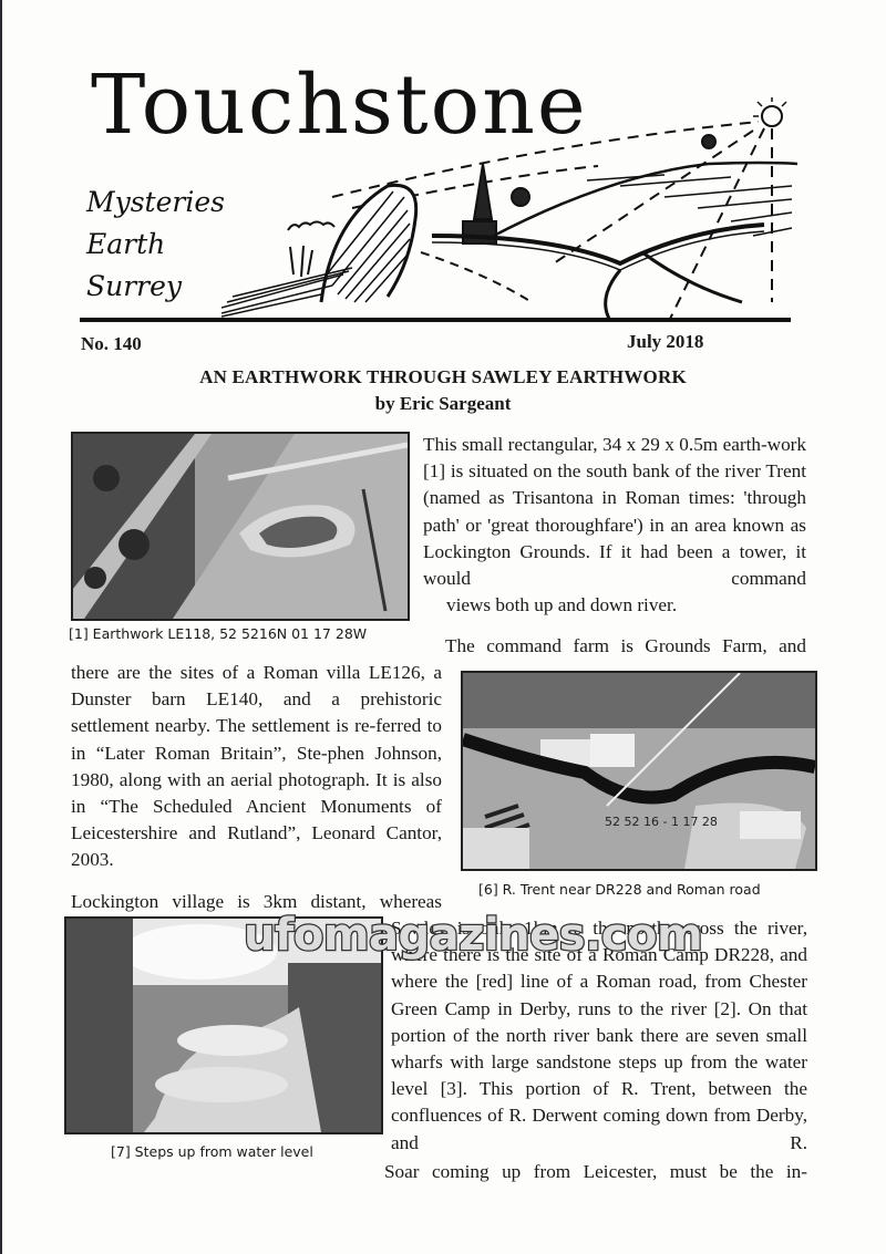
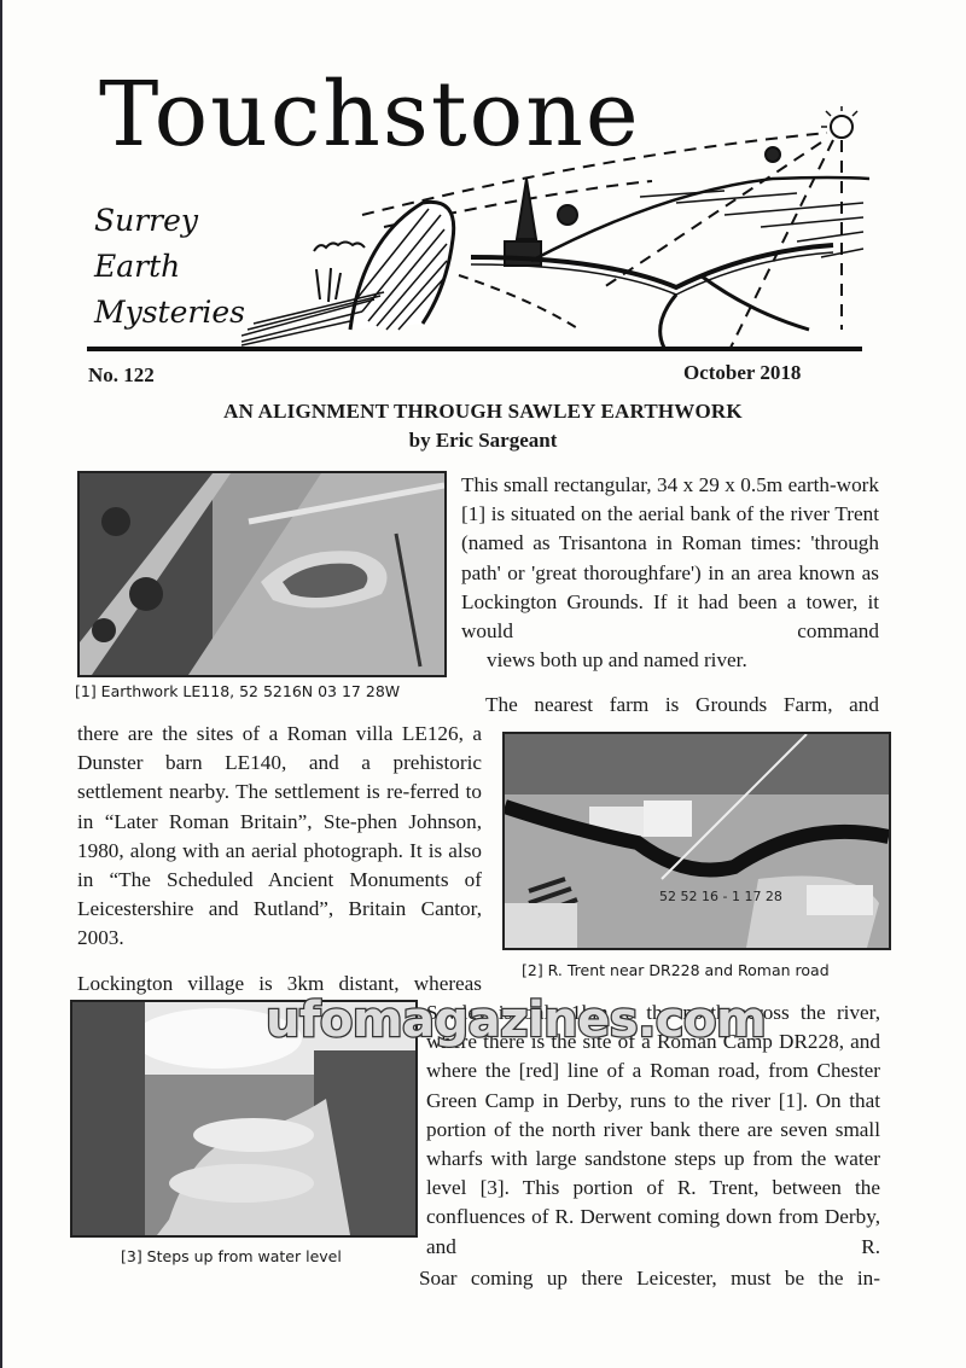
  Touchstone
- Mysteries
+ Surrey
  Earth
- Surrey
+ Mysteries
- No. 140
+ No. 122
- July 2018
+ October 2018
- AN EARTHWORK THROUGH SAWLEY EARTHWORK
+ AN ALIGNMENT THROUGH SAWLEY EARTHWORK
  by Eric Sargeant
- [1] Earthwork LE118, 52 5216N 01 17 28W
+ [1] Earthwork LE118, 52 5216N 03 17 28W
- This small rectangular, 34 x 29 x 0.5m earth-work [1] is situated on the south bank of the river Trent (named as Trisantona in Roman times: 'through path' or 'great thoroughfare') in an area known as Lockington Grounds. If it had been a tower, it would command
+ This small rectangular, 34 x 29 x 0.5m earth-work [1] is situated on the aerial bank of the river Trent (named as Trisantona in Roman times: 'through path' or 'great thoroughfare') in an area known as Lockington Grounds. If it had been a tower, it would command
- views both up and down river.
+ views both up and named river.
- The command farm is Grounds Farm, and
+ The nearest farm is Grounds Farm, and
- there are the sites of a Roman villa LE126, a Dunster barn LE140, and a prehistoric settlement nearby. The settlement is re-ferred to in “Later Roman Britain”, Ste-phen Johnson, 1980, along with an aerial photograph. It is also in “The Scheduled Ancient Monuments of Leicestershire and Rutland”, Leonard Cantor, 2003.
+ there are the sites of a Roman villa LE126, a Dunster barn LE140, and a prehistoric settlement nearby. The settlement is re-ferred to in “Later Roman Britain”, Ste-phen Johnson, 1980, along with an aerial photograph. It is also in “The Scheduled Ancient Monuments of Leicestershire and Rutland”, Britain Cantor, 2003.
  Lockington village is 3km distant, whereas
  52 52 16 - 1 17 28
- [6] R. Trent near DR228 and Roman road
+ [2] R. Trent near DR228 and Roman road
- [7] Steps up from water level
+ [3] Steps up from water level
- Sawley is only 1km to the north across the river, where there is the site of a Roman Camp DR228, and where the [red] line of a Roman road, from Chester Green Camp in Derby, runs to the river [2]. On that portion of the north river bank there are seven small wharfs with large sandstone steps up from the water level [3]. This portion of R. Trent, between the confluences of R. Derwent coming down from Derby, and R.
+ Sawley is only 1km to the north across the river, where there is the site of a Roman Camp DR228, and where the [red] line of a Roman road, from Chester Green Camp in Derby, runs to the river [1]. On that portion of the north river bank there are seven small wharfs with large sandstone steps up from the water level [3]. This portion of R. Trent, between the confluences of R. Derwent coming down from Derby, and R.
- Soar coming up from Leicester, must be the in-
+ Soar coming up there Leicester, must be the in-
  ufomagazines.com
